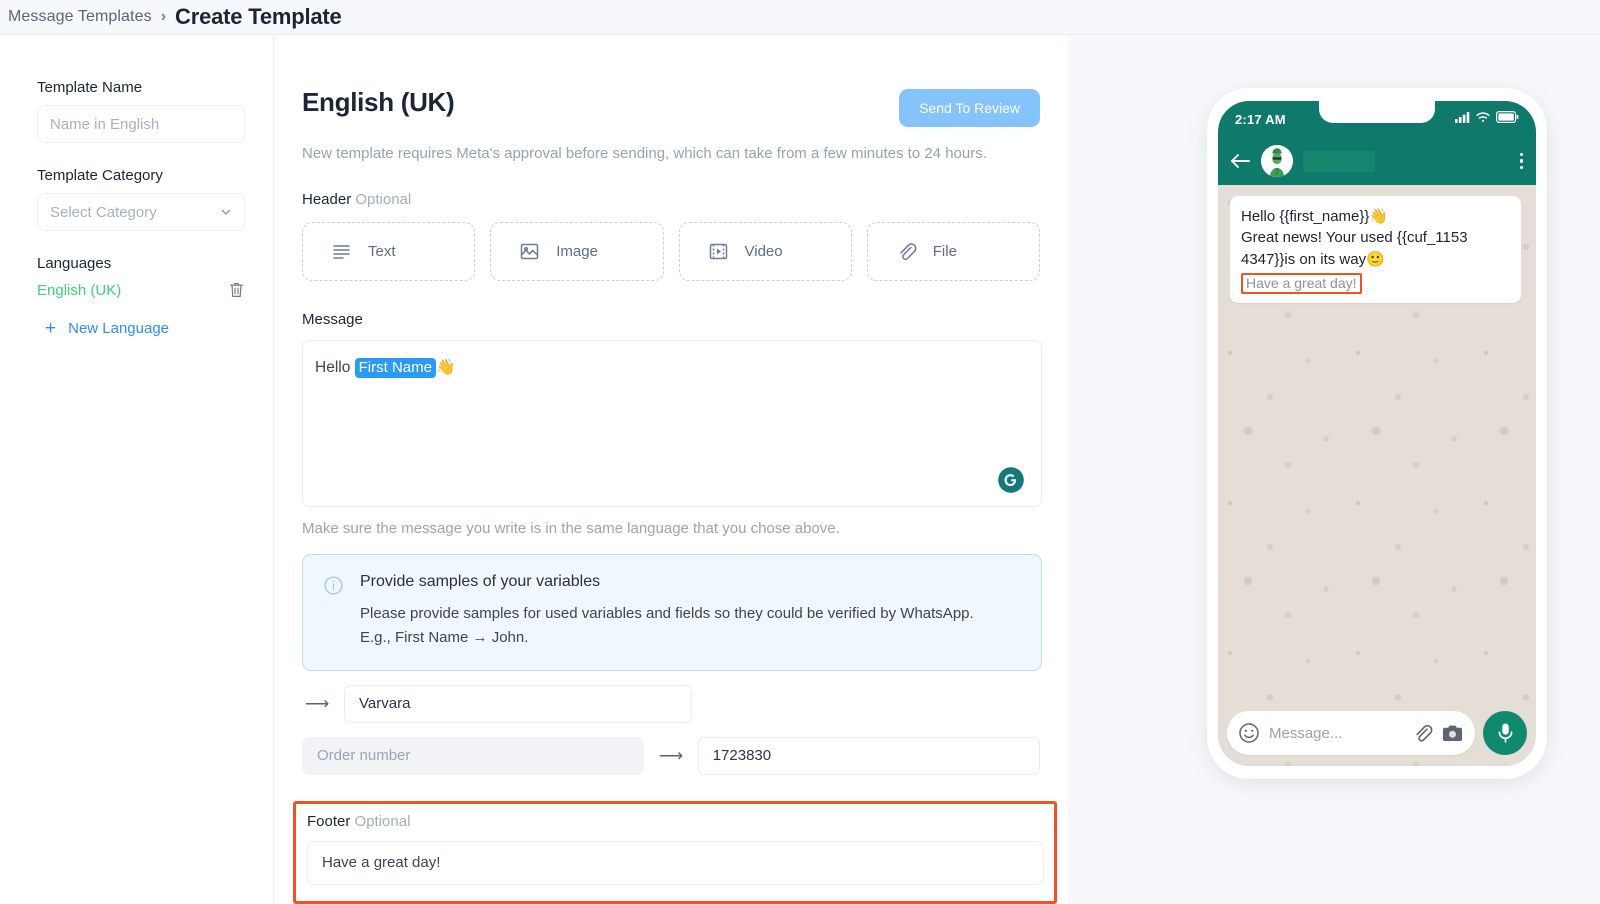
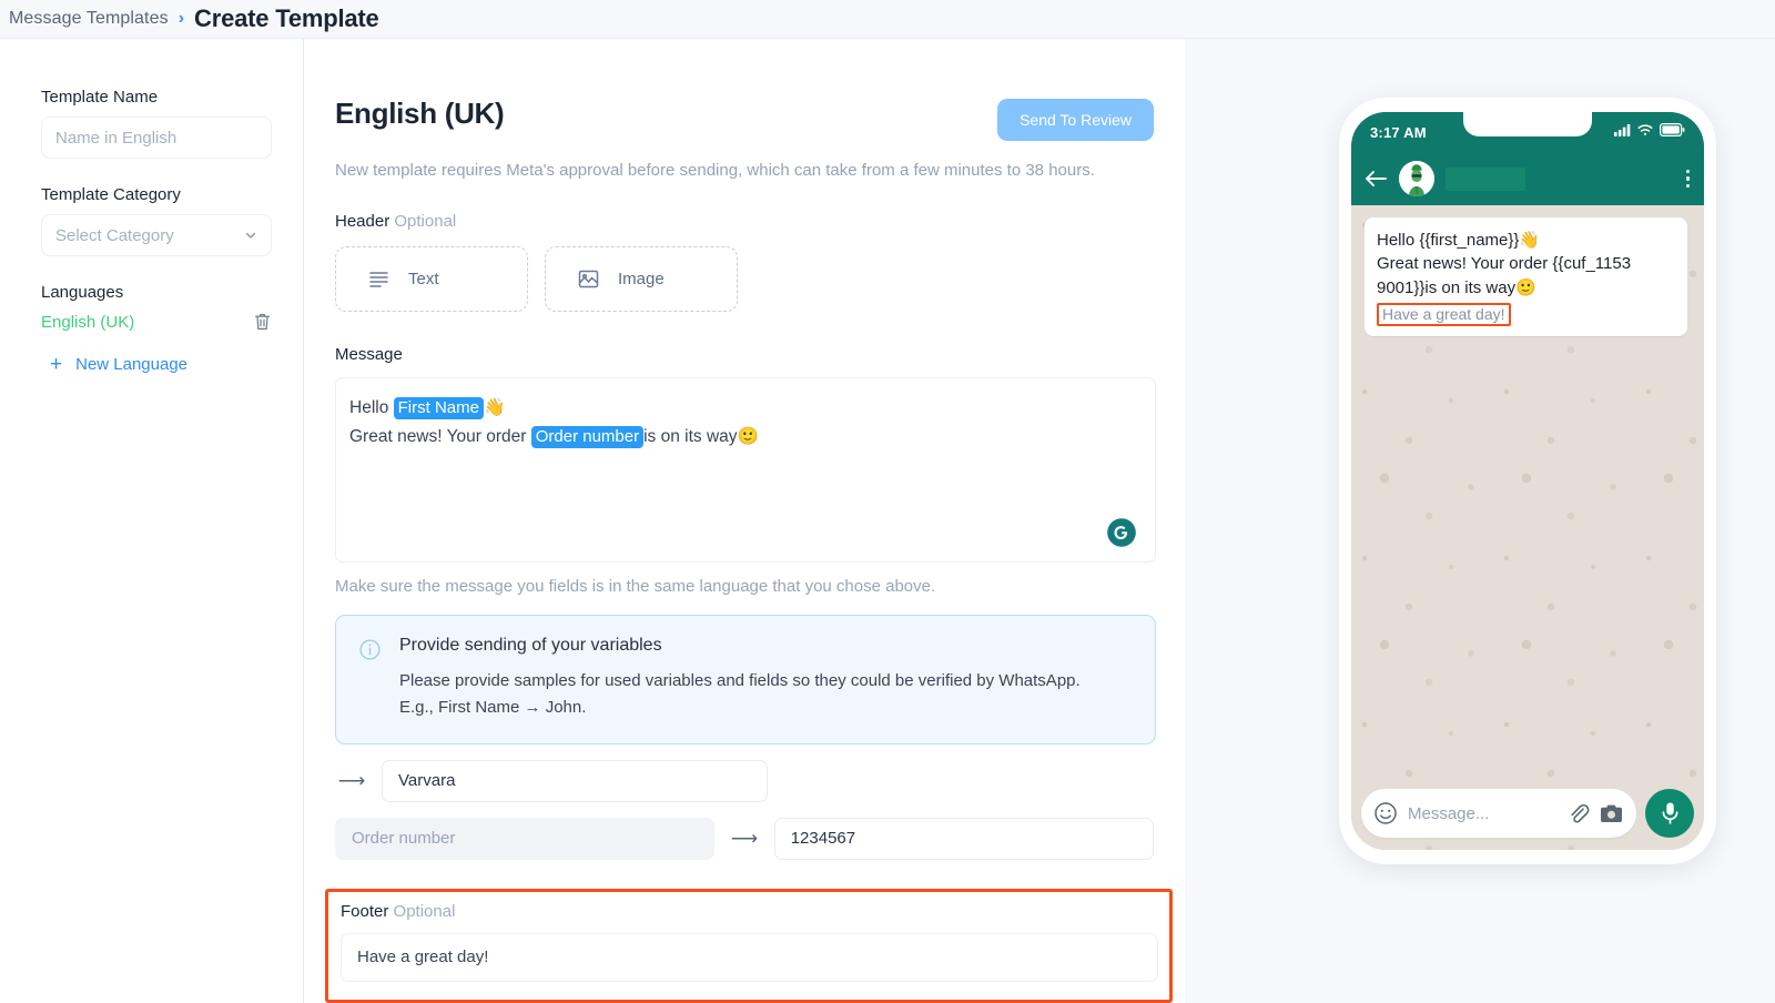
  Message Templates
  ›
  Create Template
  Template Name
  Name in English
  Template Category
  Select Category
  Languages
  English (UK)
  +
  New Language
  English (UK)
  Send To Review
- New template requires Meta's approval before sending, which can take from a few minutes to 24 hours.
+ New template requires Meta's approval before sending, which can take from a few minutes to 38 hours.
  Header Optional
  Text
  Image
- Video
- File
  Message
  Hello First Name 👋
+ Great news! Your order Order number is on its way🙂
- Make sure the message you write is in the same language that you chose above.
+ Make sure the message you fields is in the same language that you chose above.
- Provide samples of your variables
+ Provide sending of your variables
  Please provide samples for used variables and fields so they could be verified by WhatsApp. E.g., First Name → John.
  ⟶
  Varvara
  Order number
  ⟶
- 1723830
+ 1234567
  Footer Optional
  Have a great day!
- 2:17 AM
+ 3:17 AM
  Hello {{first_name}}👋
- Great news! Your used {{cuf_1153
+ Great news! Your order {{cuf_1153
- 4347}}is on its way🙂
+ 9001}}is on its way🙂
  Have a great day!
  Message...
